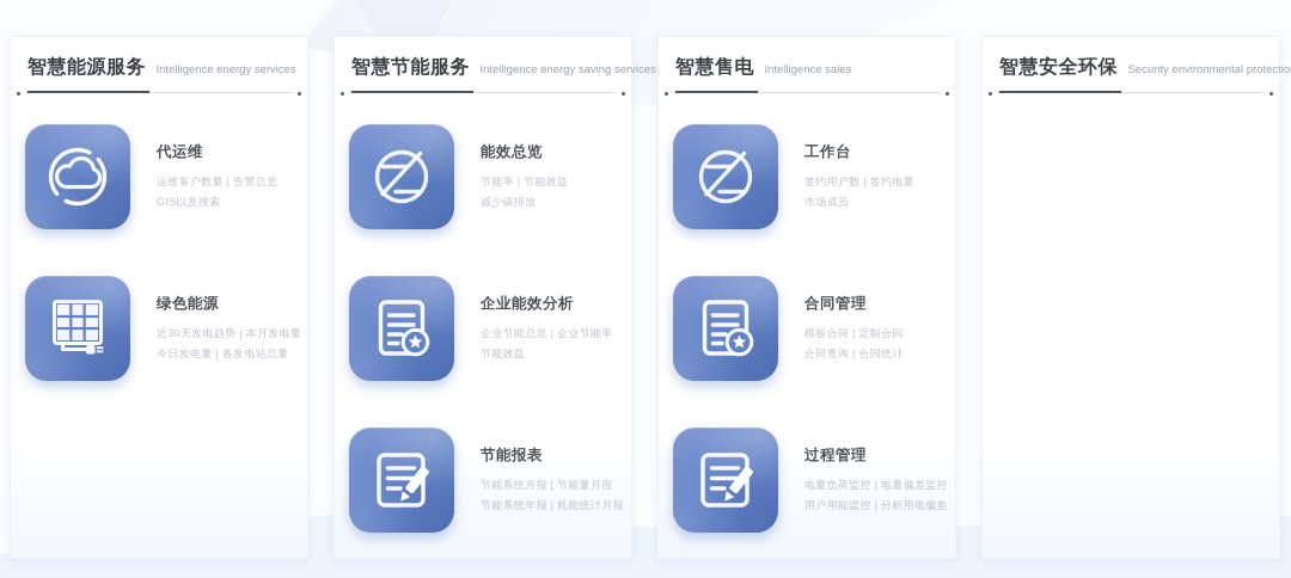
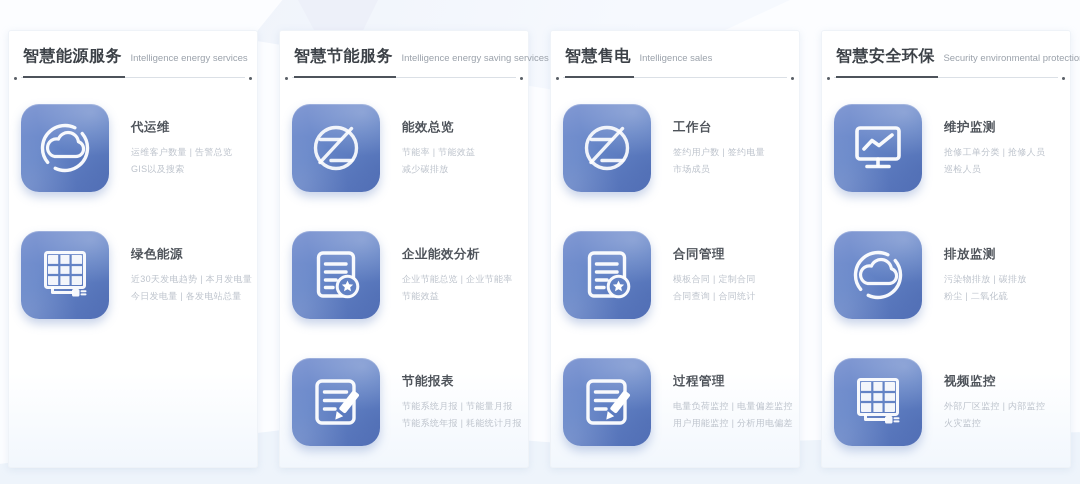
  智慧能源服务 Intelligence energy services
  代运维
  运维客户数量 | 告警总览
  GIS以及搜索
  绿色能源
  近30天发电趋势 | 本月发电量
  今日发电量 | 各发电站总量
  智慧节能服务 Intelligence energy saving services
  能效总览
  节能率 | 节能效益
  减少碳排放
  企业能效分析
  企业节能总览 | 企业节能率
  节能效益
  节能报表
  节能系统月报 | 节能量月报
  节能系统年报 | 耗能统计月报
  智慧售电 Intelligence sales
  工作台
  签约用户数 | 签约电量
  市场成员
  合同管理
  模板合同 | 定制合同
  合同查询 | 合同统计
  过程管理
  电量负荷监控 | 电量偏差监控
  用户用能监控 | 分析用电偏差
  智慧安全环保 Security environmental protectio
+ 维护监测
+ 抢修工单分类 | 抢修人员
+ 巡检人员
+ 排放监测
+ 污染物排放 | 碳排放
+ 粉尘 | 二氧化硫
+ 视频监控
+ 外部厂区监控 | 内部监控
+ 火灾监控
